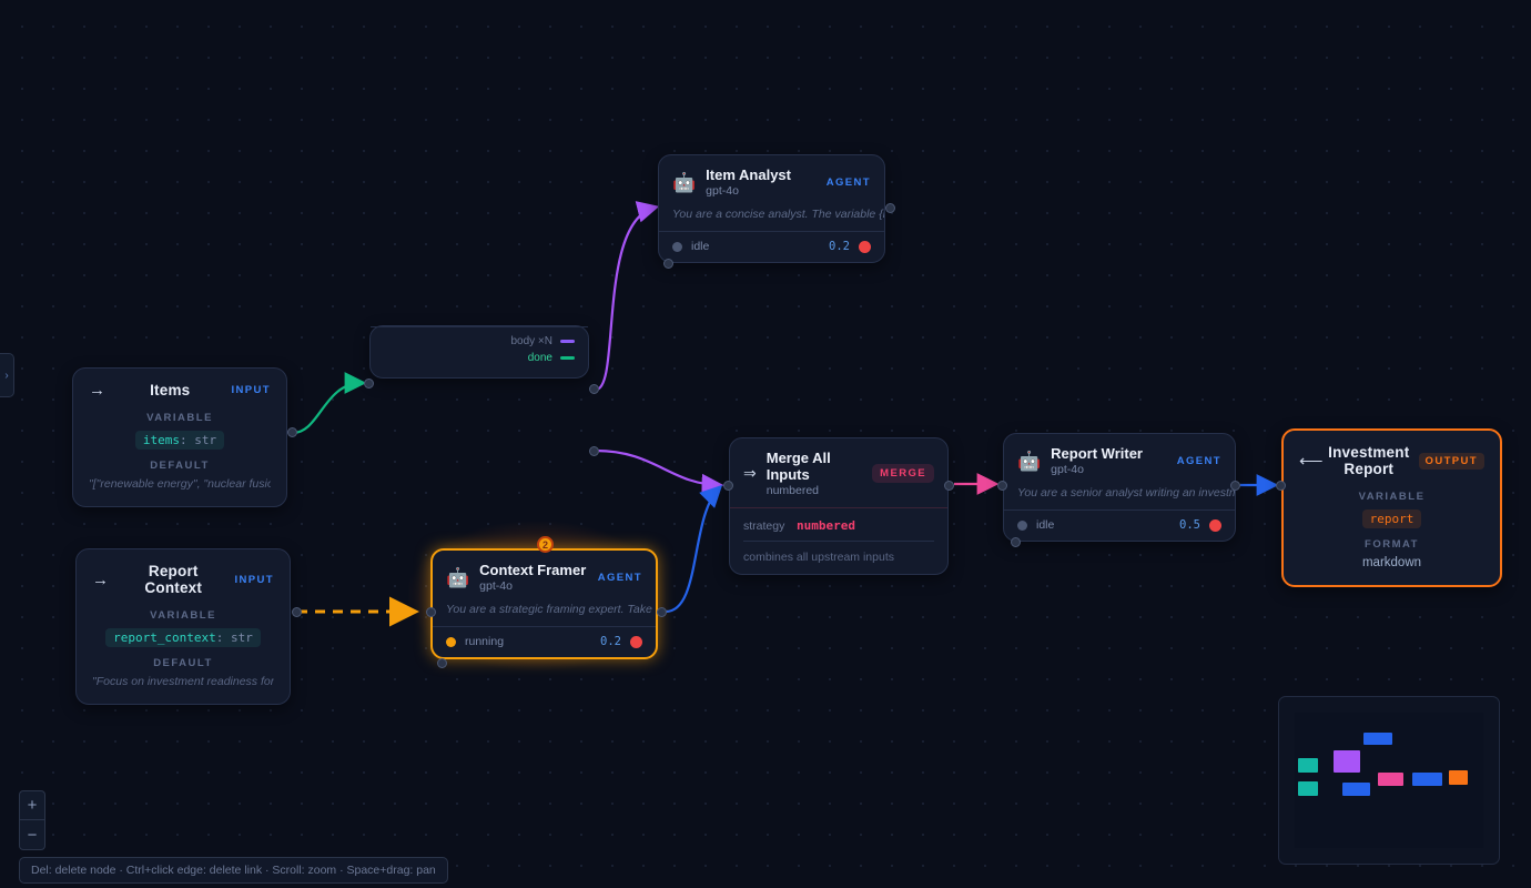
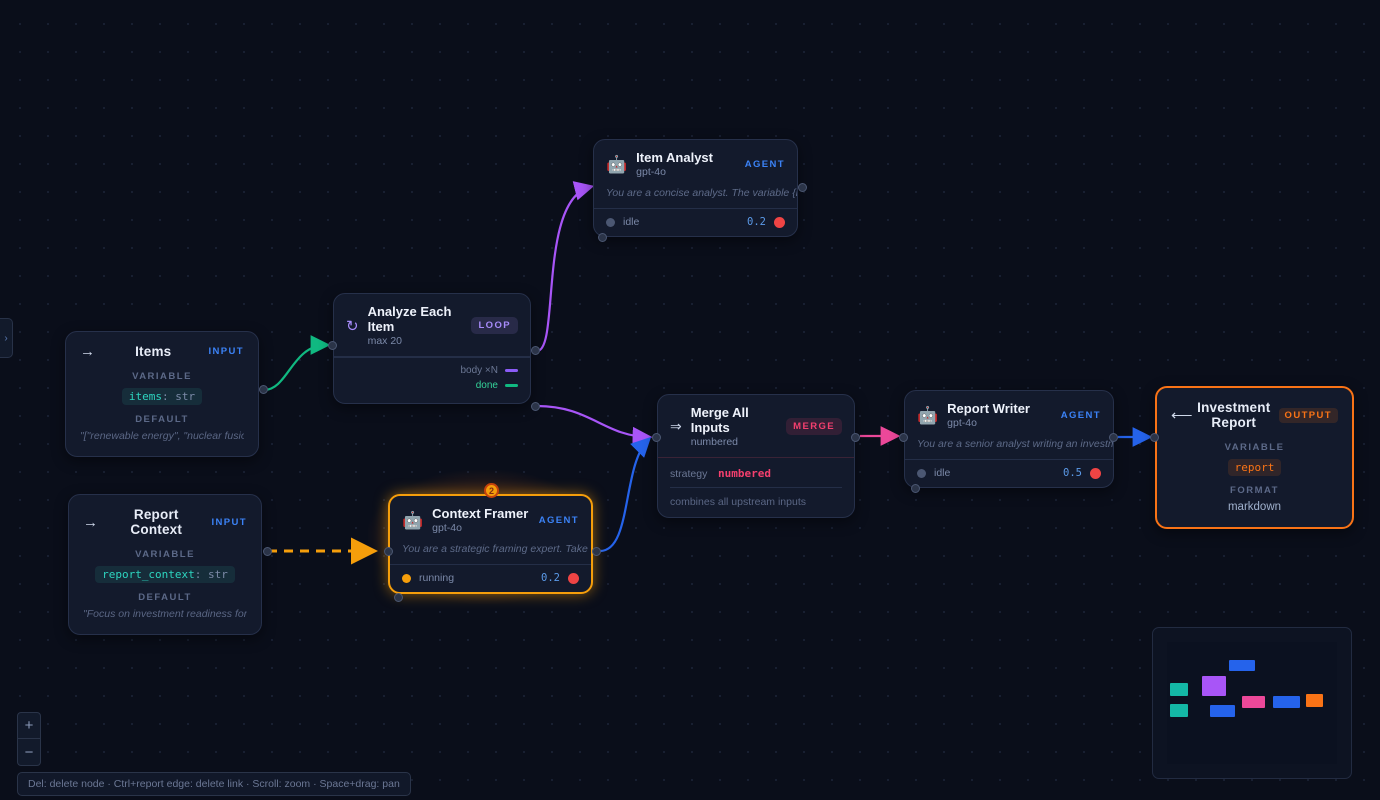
  →
  Items
  INPUT
  VARIABLE
  items: str
  DEFAULT
  "["renewable energy", "nuclear fusio
  →
  Report Context
  INPUT
  VARIABLE
  report_context: str
  DEFAULT
  "Focus on investment readiness for
+ ↻
+ Analyze Each Item
+ max 20
+ LOOP
  body ×N
  done
  🤖
  Item Analyst
  gpt-4o
  AGENT
  You are a concise analyst. The variable {i
  idle
  0.2
  2
  🤖
  Context Framer
  gpt-4o
  AGENT
  You are a strategic framing expert. Take
  running
  0.2
  ⇒
  Merge All Inputs
  numbered
  MERGE
  strategy
  numbered
  combines all upstream inputs
  🤖
  Report Writer
  gpt-4o
  AGENT
  You are a senior analyst writing an investm
  idle
  0.5
  ⟵
  Investment Report
  OUTPUT
  VARIABLE
  report
  FORMAT
  markdown
  ›
  +
  −
- Del: delete node · Ctrl+click edge: delete link · Scroll: zoom · Space+drag: pan
+ Del: delete node · Ctrl+report edge: delete link · Scroll: zoom · Space+drag: pan
